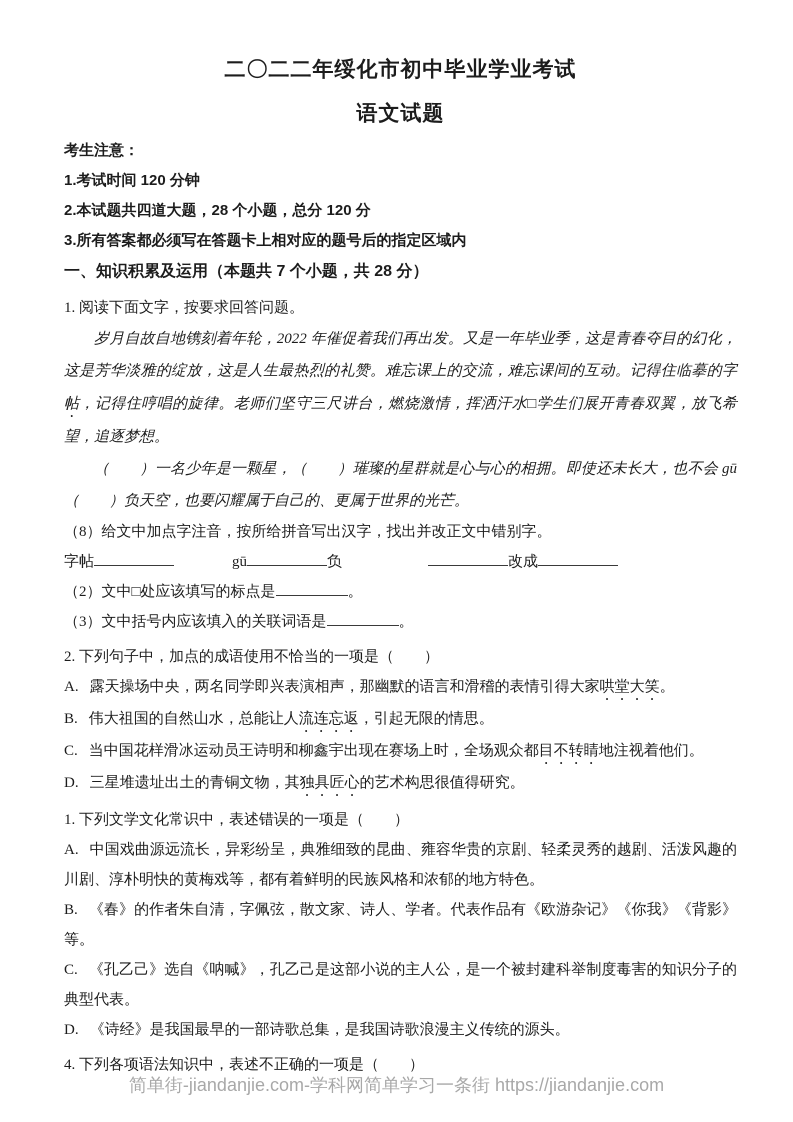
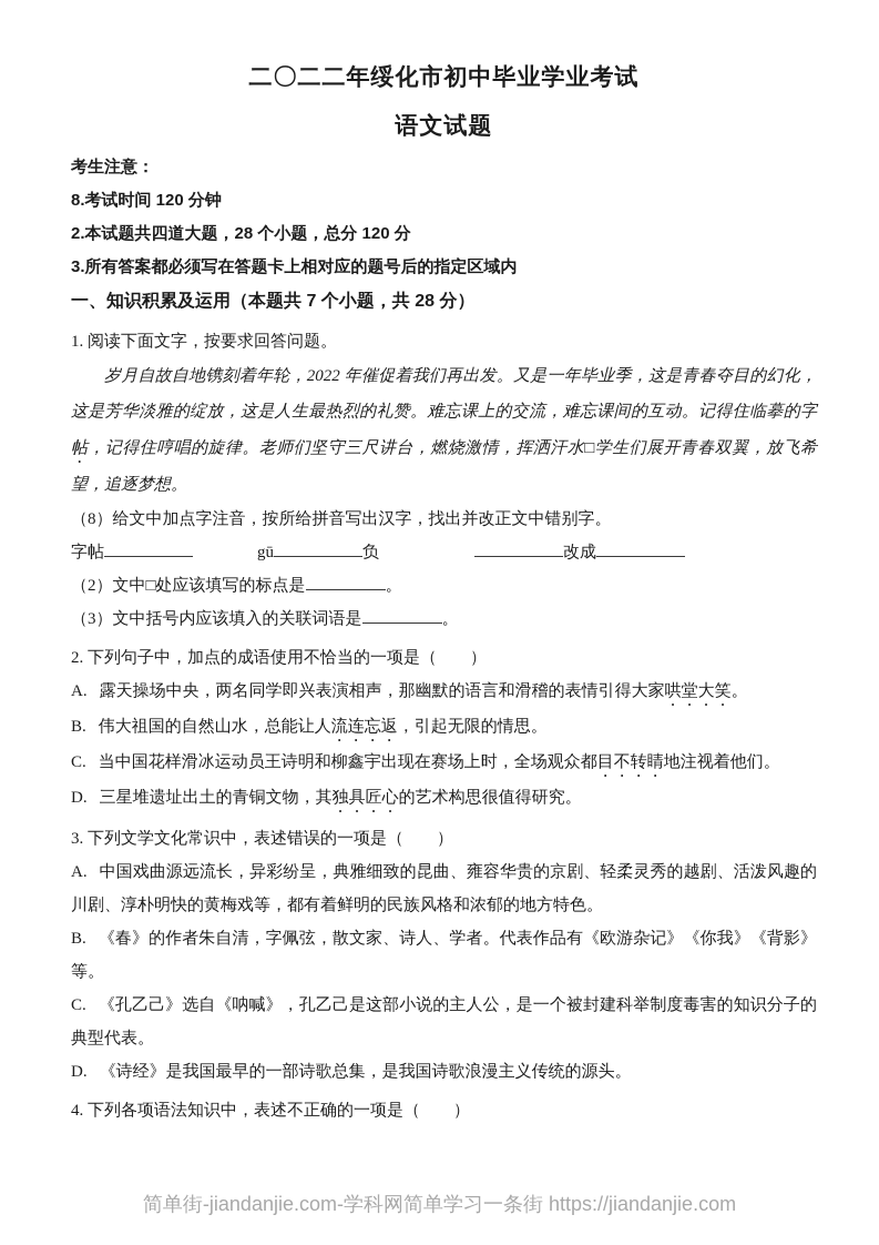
  二〇二二年绥化市初中毕业学业考试
  语文试题
  考生注意：
- 1.考试时间 120 分钟
+ 8.考试时间 120 分钟
  2.本试题共四道大题，28 个小题，总分 120 分
  3.所有答案都必须写在答题卡上相对应的题号后的指定区域内
  一、知识积累及运用（本题共 7 个小题，共 28 分）
  1. 阅读下面文字，按要求回答问题。
  岁月自故自地镌刻着年轮，2022 年催促着我们再出发。又是一年毕业季，这是青春夺目的幻化，这是芳华淡雅的绽放，这是人生最热烈的礼赞。难忘课上的交流，难忘课间的互动。记得住临摹的字帖，记得住哼唱的旋律。老师们坚守三尺讲台，燃烧激情，挥洒汗水□学生们展开青春双翼，放飞希望，追逐梦想。
- （ ）一名少年是一颗星，（ ）璀璨的星群就是心与心的相拥。即使还未长大，也不会 gū（ ）负天空，也要闪耀属于自己的、更属于世界的光芒。
  （8）给文中加点字注音，按所给拼音写出汉字，找出并改正文中错别字。
  字帖 gū 负 改成
  （2）文中□处应该填写的标点是 。
  （3）文中括号内应该填入的关联词语是 。
  2. 下列句子中，加点的成语使用不恰当的一项是（ ）
  A. 露天操场中央，两名同学即兴表演相声，那幽默的语言和滑稽的表情引得大家哄堂大笑。
  B. 伟大祖国的自然山水，总能让人流连忘返，引起无限的情思。
  C. 当中国花样滑冰运动员王诗明和柳鑫宇出现在赛场上时，全场观众都目不转睛地注视着他们。
  D. 三星堆遗址出土的青铜文物，其独具匠心的艺术构思很值得研究。
- 1. 下列文学文化常识中，表述错误的一项是（ ）
+ 3. 下列文学文化常识中，表述错误的一项是（ ）
  A. 中国戏曲源远流长，异彩纷呈，典雅细致的昆曲、雍容华贵的京剧、轻柔灵秀的越剧、活泼风趣的川剧、淳朴明快的黄梅戏等，都有着鲜明的民族风格和浓郁的地方特色。
  B. 《春》的作者朱自清，字佩弦，散文家、诗人、学者。代表作品有《欧游杂记》《你我》《背影》等。
  C. 《孔乙己》选自《呐喊》，孔乙己是这部小说的主人公，是一个被封建科举制度毒害的知识分子的典型代表。
  D. 《诗经》是我国最早的一部诗歌总集，是我国诗歌浪漫主义传统的源头。
  4. 下列各项语法知识中，表述不正确的一项是（ ）
  简单街-jiandanjie.com-学科网简单学习一条街 https://jiandanjie.com
